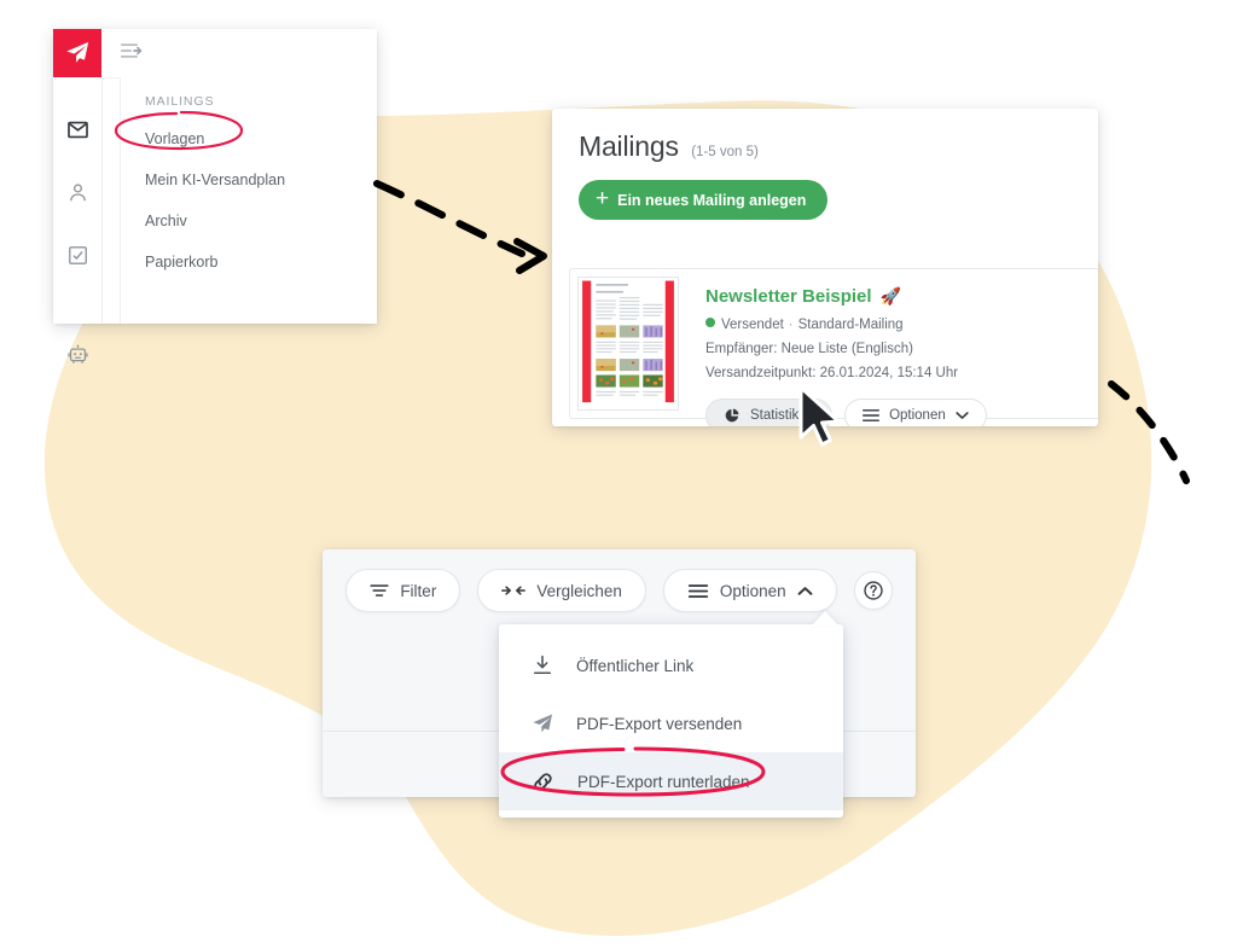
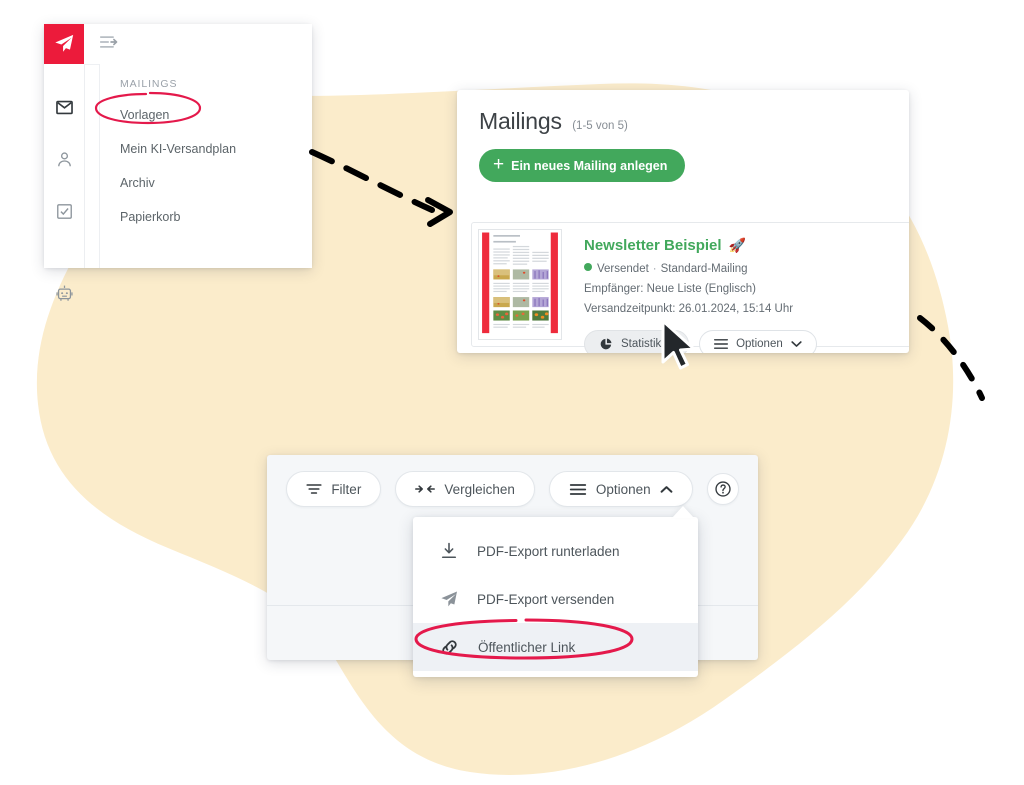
  MAILINGS
  Vorlagen
  Mein KI-Versandplan
  Archiv
  Papierkorb
  Mailings (1-5 von 5)
  +
  Ein neues Mailing anlegen
  Newsletter Beispiel
  🚀
  Versendet · Standard-Mailing
  Empfänger: Neue Liste (Englisch)
  Versandzeitpunkt: 26.01.2024, 15:14 Uhr
  Statistik
  Optionen
  Filter
  Vergleichen
  Optionen
- Öffentlicher Link
+ PDF-Export runterladen
  PDF-Export versenden
- PDF-Export runterladen
+ Öffentlicher Link
